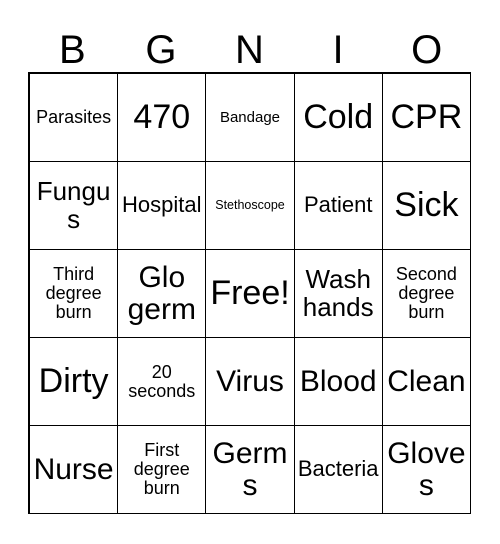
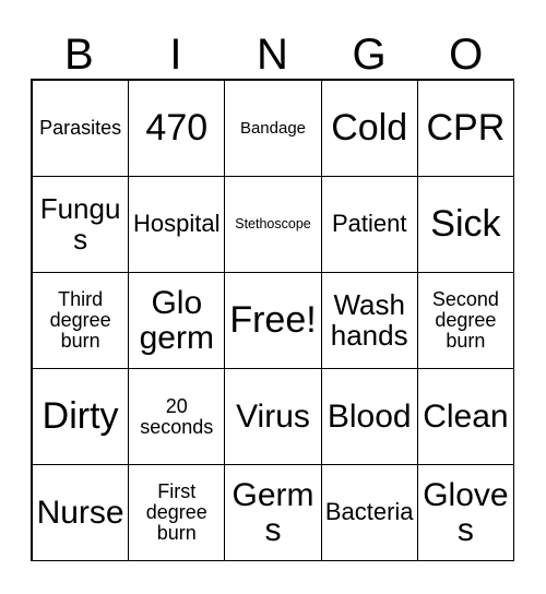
  B
- G
+ I
  N
- I
+ G
  O
  Parasites
  470
  Bandage
  Cold
  CPR
  Fungus
  Hospital
  Stethoscope
  Patient
  Sick
  Third degree burn
  Glo germ
  Free!
  Wash hands
  Second degree burn
  Dirty
  20 seconds
  Virus
  Blood
  Clean
  Nurse
  First degree burn
  Germs
  Bacteria
  Gloves
